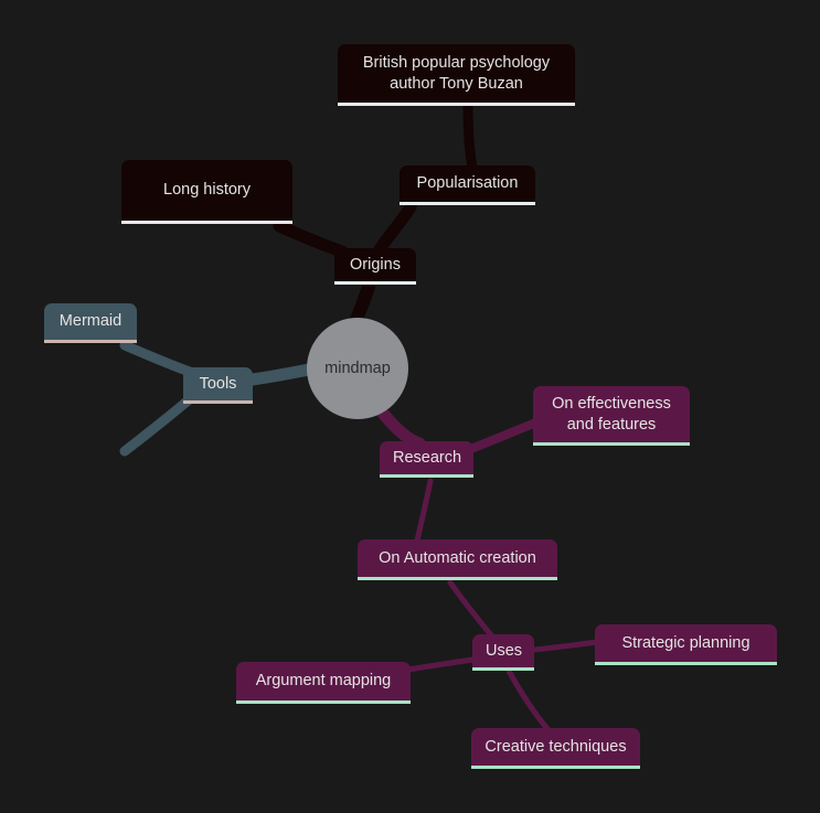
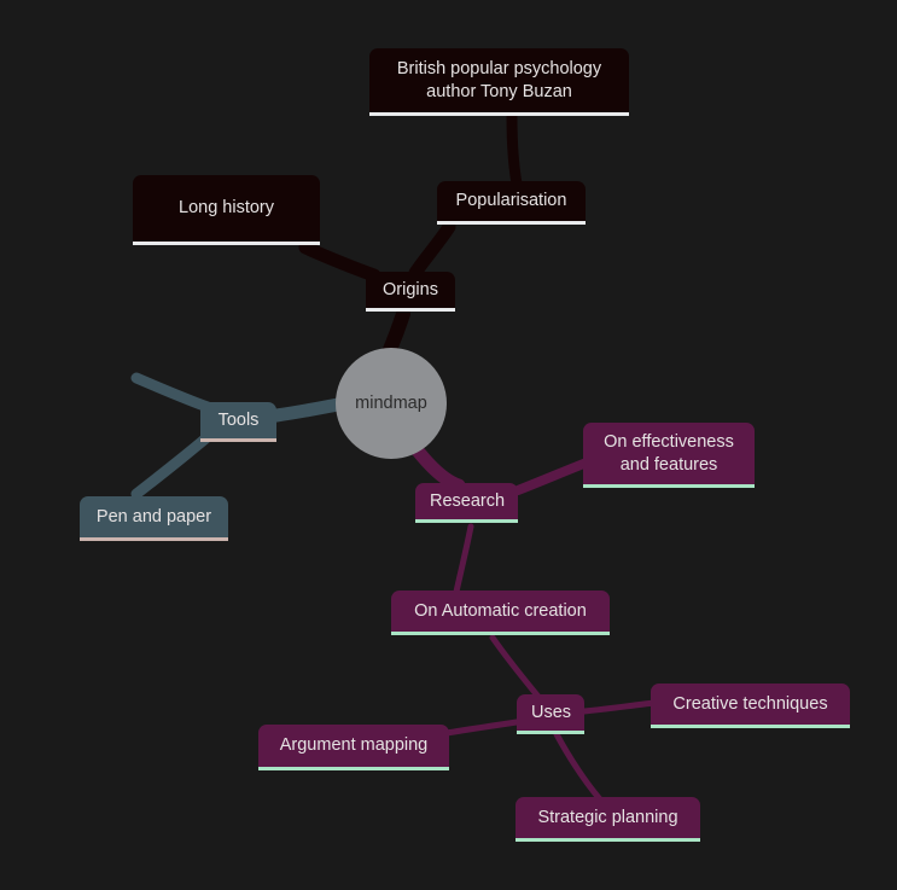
  mindmap
  British popular psychology
  author Tony Buzan
  Long history
  Popularisation
  Origins
- Mermaid
  Tools
+ Pen and paper
  On effectiveness
  and features
  Research
  On Automatic creation
  Uses
- Strategic planning
+ Creative techniques
  Argument mapping
- Creative techniques
+ Strategic planning
